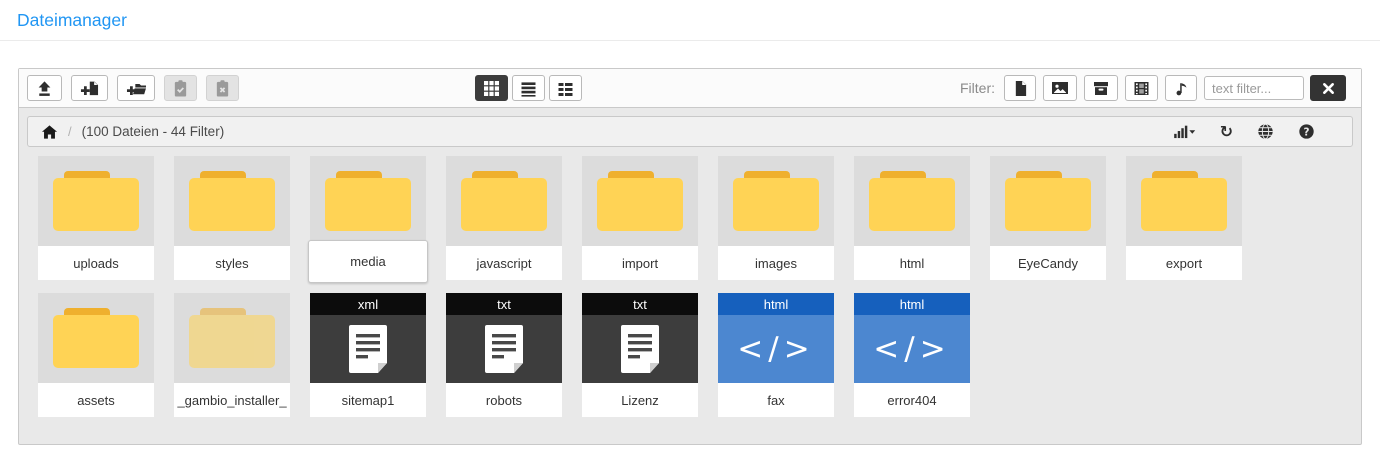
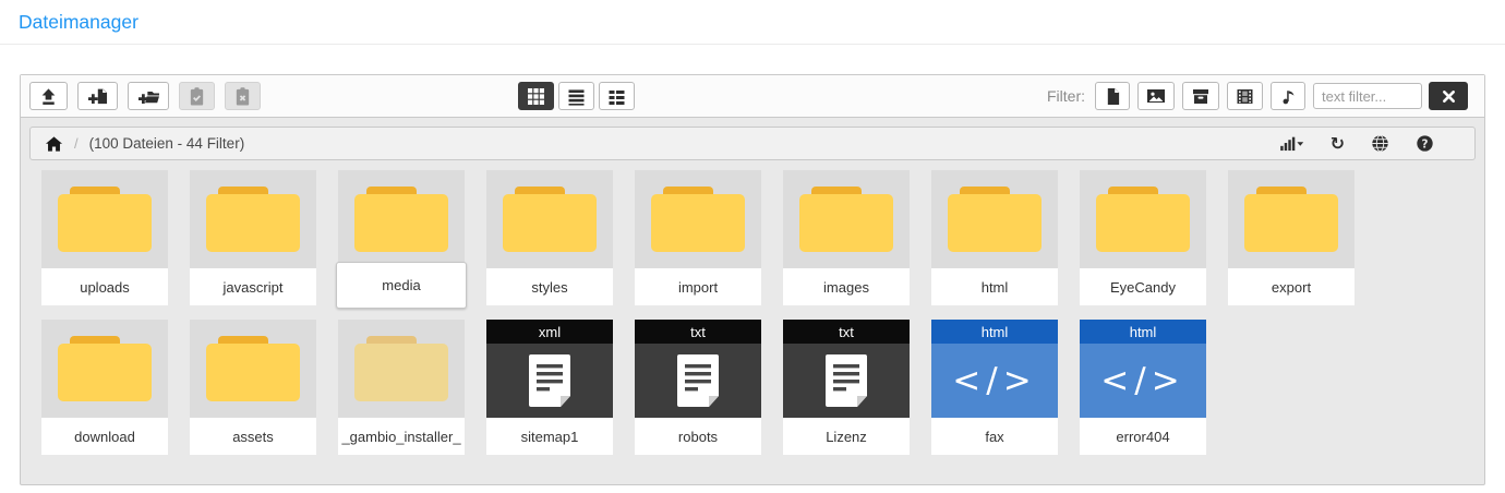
  Dateimanager
  Filter:
  text filter...
  /
  (100 Dateien - 44 Filter)
  ↻
  ?
  uploads
- styles
+ javascript
  media
- javascript
+ styles
  import
  images
  html
  EyeCandy
  export
+ download
  assets
  _gambio_installer_
  xml
  sitemap1
  txt
  robots
  txt
  Lizenz
  html
  </>
  fax
  html
  </>
  error404
